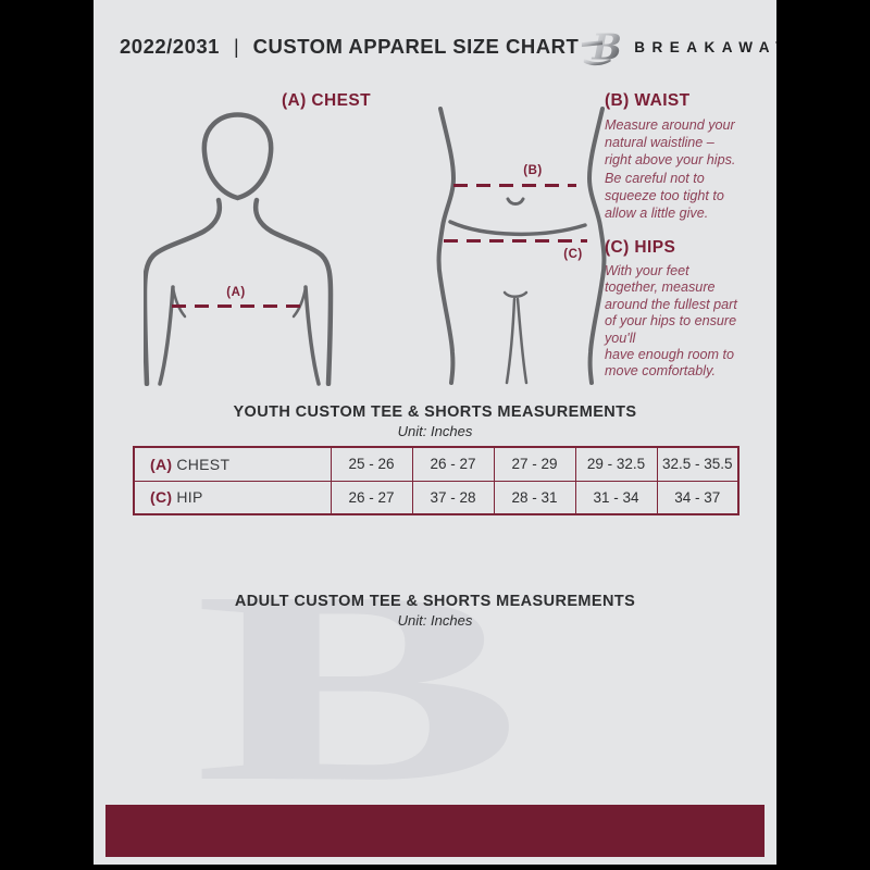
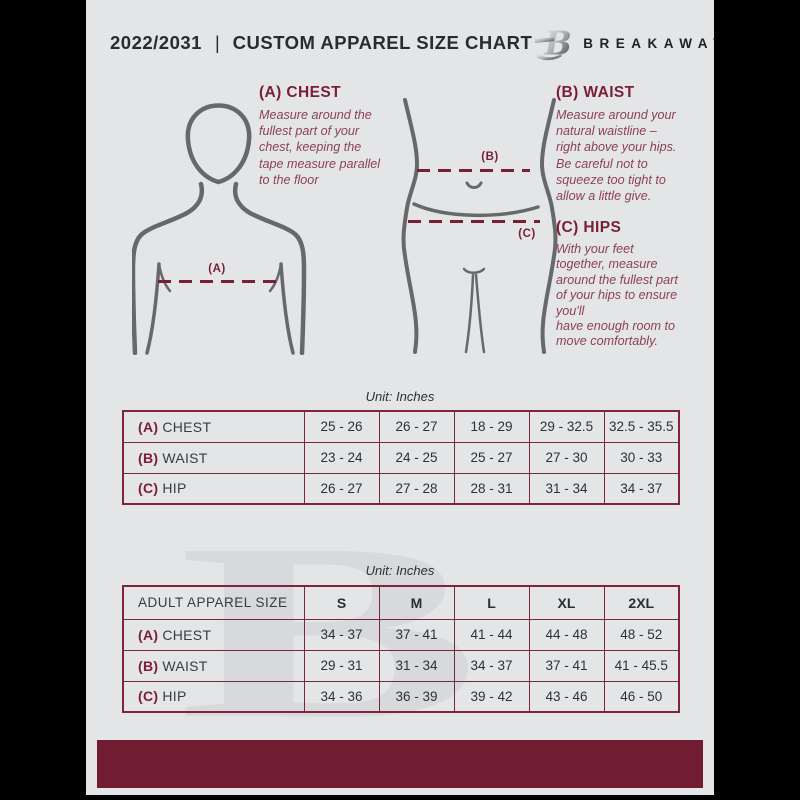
  B
  2022/2031
  |
  CUSTOM APPAREL SIZE CHART
  B
  BREAKAWA
  (A)
  (B)
  (C)
  (A) CHEST
+ Measure around the
+ fullest part of your
+ chest, keeping the
+ tape measure parallel
+ to the floor
  (B) WAIST
  Measure around your
  natural waistline –
  right above your hips.
  Be careful not to
  squeeze too tight to
  allow a little give.
  (C) HIPS
  With your feet
  together, measure
  around the fullest part
  of your hips to ensure
  you'll
  have enough room to
  move comfortably.
- YOUTH CUSTOM TEE & SHORTS MEASUREMENTS
  Unit: Inches
- (A) CHEST	25 - 26	26 - 27	27 - 29	29 - 32.5	32.5 - 35.5
+ (A) CHEST	25 - 26	26 - 27	18 - 29	29 - 32.5	32.5 - 35.5
+ (B) WAIST	23 - 24	24 - 25	25 - 27	27 - 30	30 - 33
- (C) HIP	26 - 27	37 - 28	28 - 31	31 - 34	34 - 37
+ (C) HIP	26 - 27	27 - 28	28 - 31	31 - 34	34 - 37
- ADULT CUSTOM TEE & SHORTS MEASUREMENTS
  Unit: Inches
+ ADULT APPAREL SIZE	S	M	L	XL	2XL
+ (A) CHEST	34 - 37	37 - 41	41 - 44	44 - 48	48 - 52
+ (B) WAIST	29 - 31	31 - 34	34 - 37	37 - 41	41 - 45.5
+ (C) HIP	34 - 36	36 - 39	39 - 42	43 - 46	46 - 50
